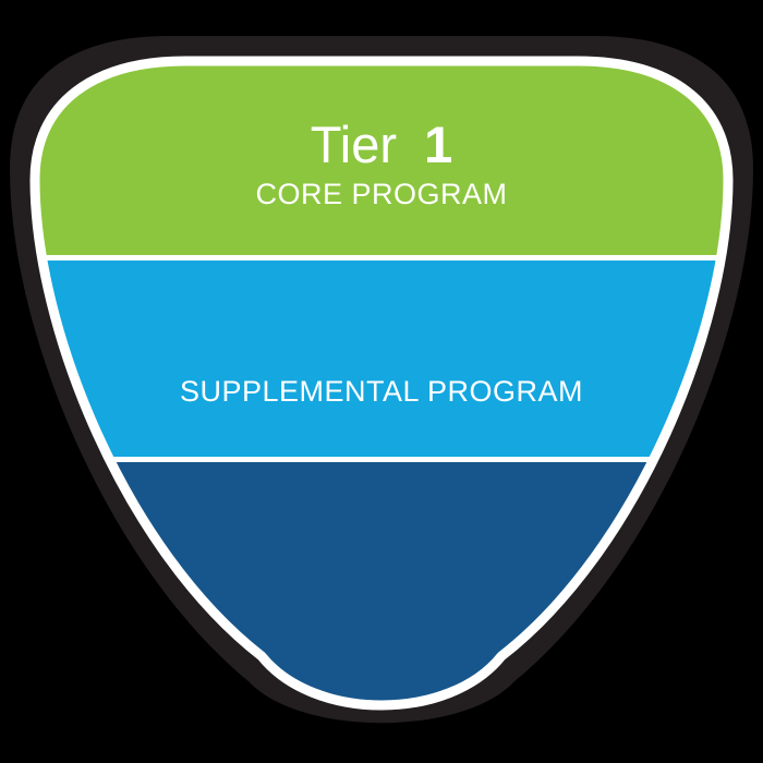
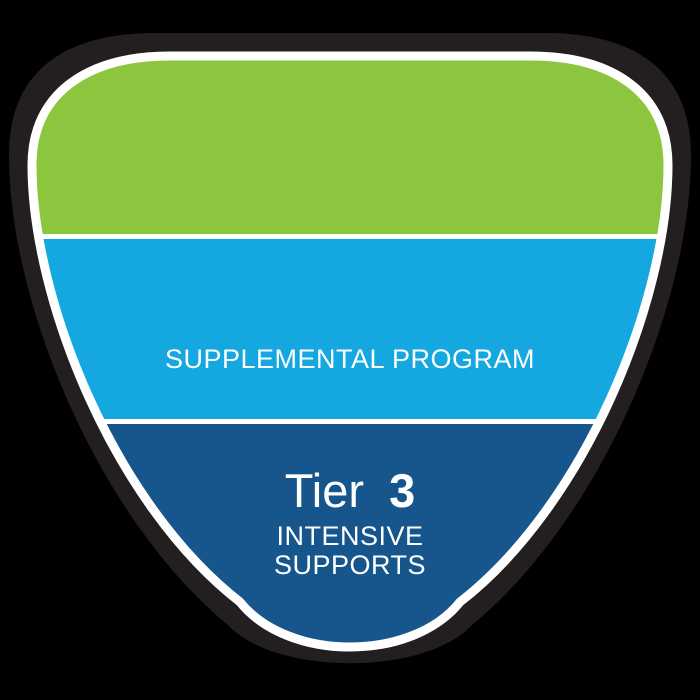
- Tier 1
- CORE PROGRAM
  SUPPLEMENTAL PROGRAM
+ Tier 3
+ INTENSIVE
+ SUPPORTS
